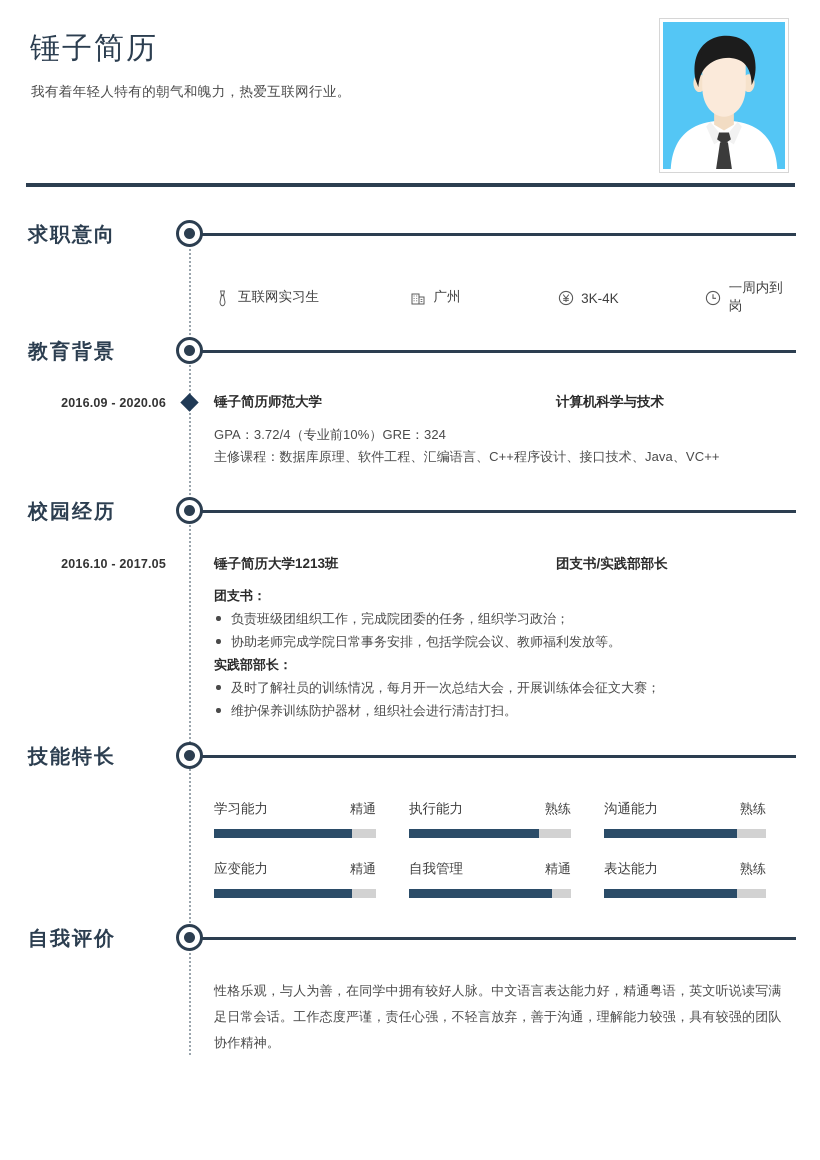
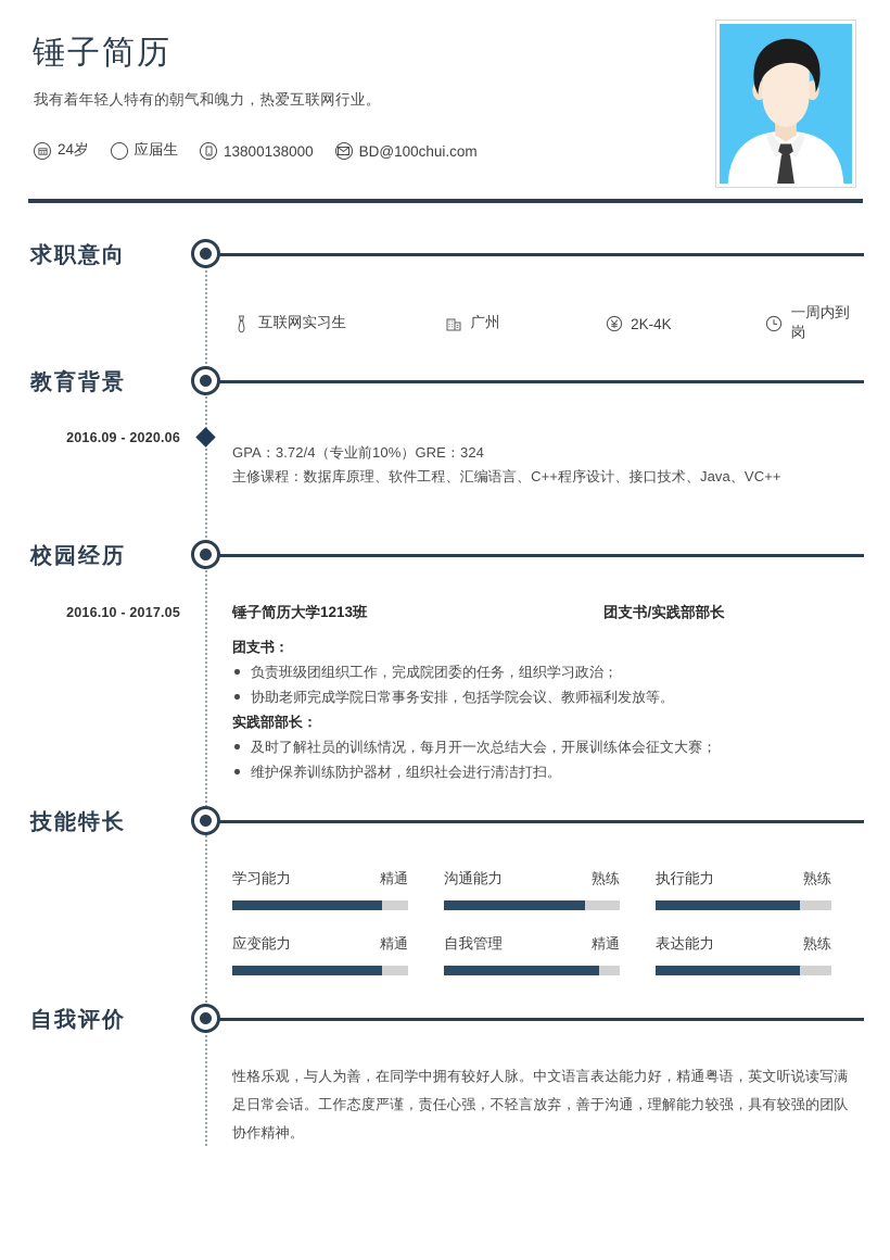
  锤子简历
  我有着年轻人特有的朝气和魄力，热爱互联网行业。
+ 24岁
+ 应届生
+ 13800138000
+ BD@100chui.com
  求职意向
  互联网实习生
  广州
- 3K-4K
+ 2K-4K
  一周内到岗
  教育背景
  2016.09 - 2020.06
- 锤子简历师范大学
- 计算机科学与技术
  GPA：3.72/4（专业前10%）GRE：324
  主修课程：数据库原理、软件工程、汇编语言、C++程序设计、接口技术、Java、VC++
  校园经历
  2016.10 - 2017.05
  锤子简历大学1213班
  团支书/实践部部长
  团支书：
  负责班级团组织工作，完成院团委的任务，组织学习政治；
  协助老师完成学院日常事务安排，包括学院会议、教师福利发放等。
  实践部部长：
  及时了解社员的训练情况，每月开一次总结大会，开展训练体会征文大赛；
  维护保养训练防护器材，组织社会进行清洁打扫。
  技能特长
  学习能力
  精通
- 执行能力
+ 沟通能力
  熟练
- 沟通能力
+ 执行能力
  熟练
  应变能力
  精通
  自我管理
  精通
  表达能力
  熟练
  自我评价
  性格乐观，与人为善，在同学中拥有较好人脉。中文语言表达能力好，精通粤语，英文听说读写满足日常会话。工作态度严谨，责任心强，不轻言放弃，善于沟通，理解能力较强，具有较强的团队协作精神。
